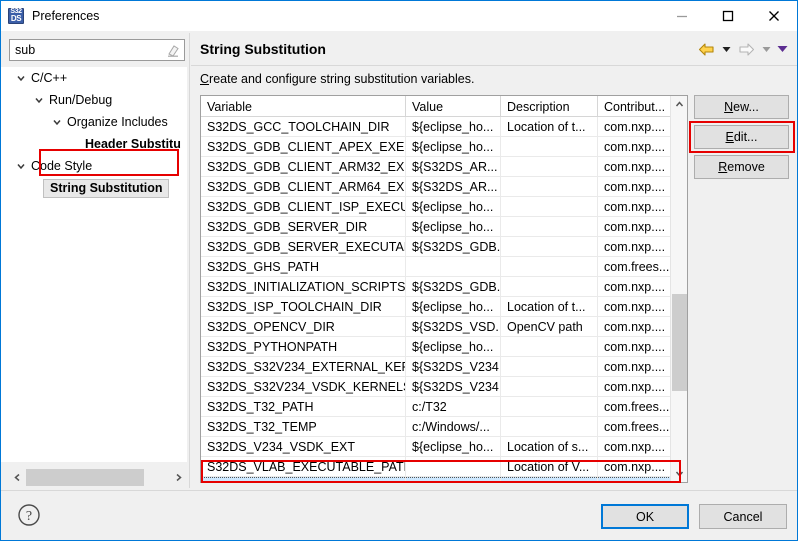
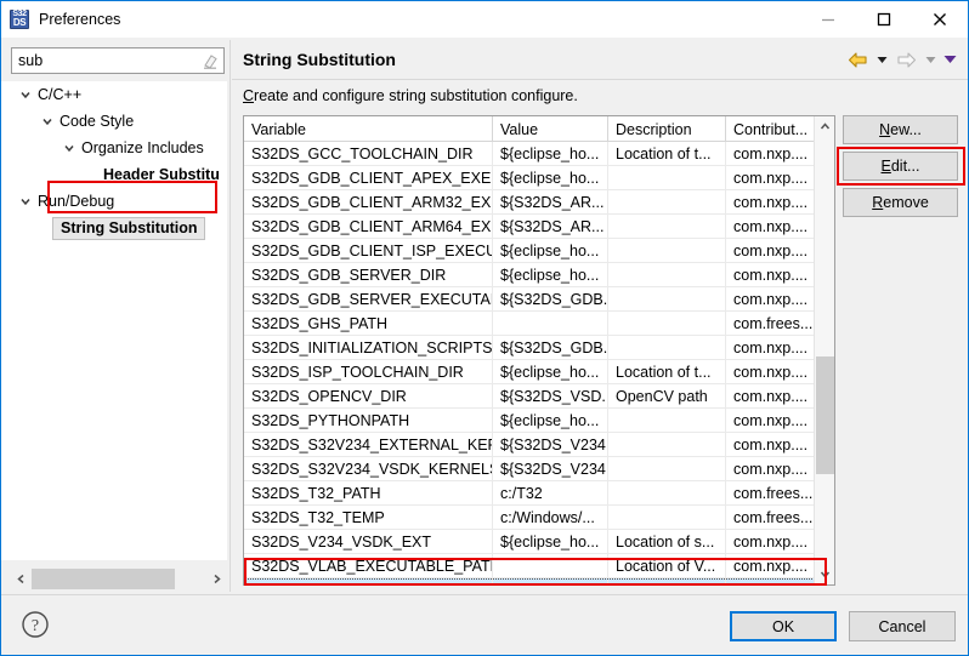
  DS
  Preferences
  sub
  C/C++
- Run/Debug
+ Code Style
  Organize Includes
  Header Substitu
- Code Style
+ Run/Debug
  String Substitution
  String Substitution
- Create and configure string substitution variables.
+ Create and configure string substitution configure.
  Variable
  Value
  Description
  Contribut...
  S32DS_GCC_TOOLCHAIN_DIR
  ${eclipse_ho...
  Location of t...
  com.nxp....
  S32DS_GDB_CLIENT_APEX_EXE
  ${eclipse_ho...
  com.nxp....
  S32DS_GDB_CLIENT_ARM32_EX
  ${S32DS_AR...
  com.nxp....
  S32DS_GDB_CLIENT_ARM64_EX
  ${S32DS_AR...
  com.nxp....
  S32DS_GDB_CLIENT_ISP_EXECU
  ${eclipse_ho...
  com.nxp....
  S32DS_GDB_SERVER_DIR
  ${eclipse_ho...
  com.nxp....
  S32DS_GDB_SERVER_EXECUTA
  ${S32DS_GDB.
  com.nxp....
  S32DS_GHS_PATH
  com.frees...
  S32DS_INITIALIZATION_SCRIPTS
  ${S32DS_GDB.
  com.nxp....
  S32DS_ISP_TOOLCHAIN_DIR
  ${eclipse_ho...
  Location of t...
  com.nxp....
  S32DS_OPENCV_DIR
  ${S32DS_VSD..
  OpenCV path
  com.nxp....
  S32DS_PYTHONPATH
  ${eclipse_ho...
  com.nxp....
  S32DS_S32V234_EXTERNAL_KE
  ${S32DS_V234.
  com.nxp....
  S32DS_S32V234_VSDK_KERNEL
  ${S32DS_V234.
  com.nxp....
  S32DS_T32_PATH
  c:/T32
  com.frees...
  S32DS_T32_TEMP
  c:/Windows/...
  com.frees...
  S32DS_V234_VSDK_EXT
  ${eclipse_ho...
  Location of s...
  com.nxp....
  S32DS_VLAB_EXECUTABLE_PAT
  Location of V...
  com.nxp....
  N
  ew...
  E
  dit...
  R
  emove
  ?
  OK
  Cancel
